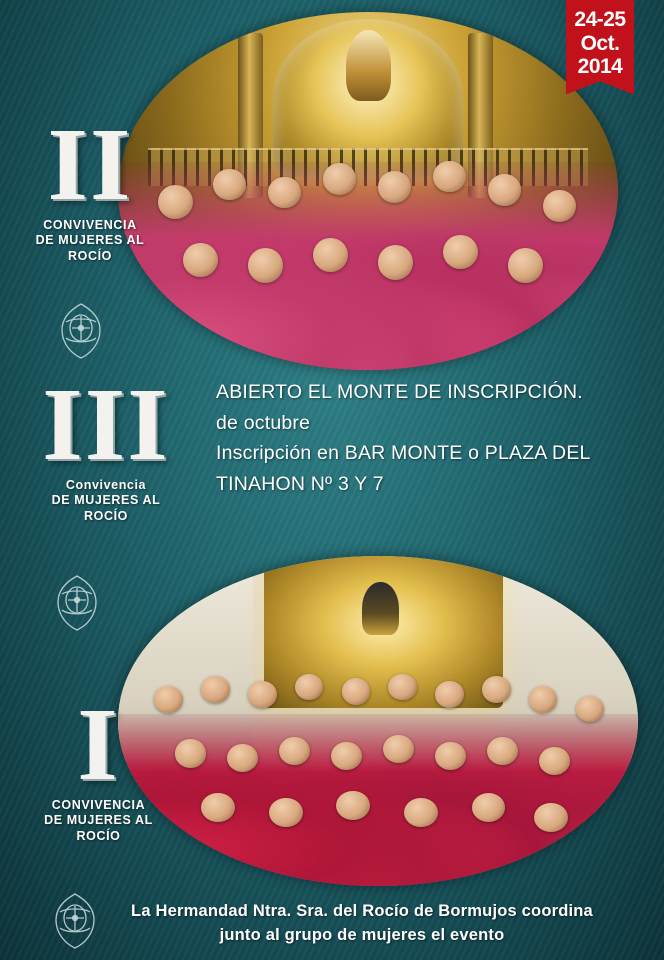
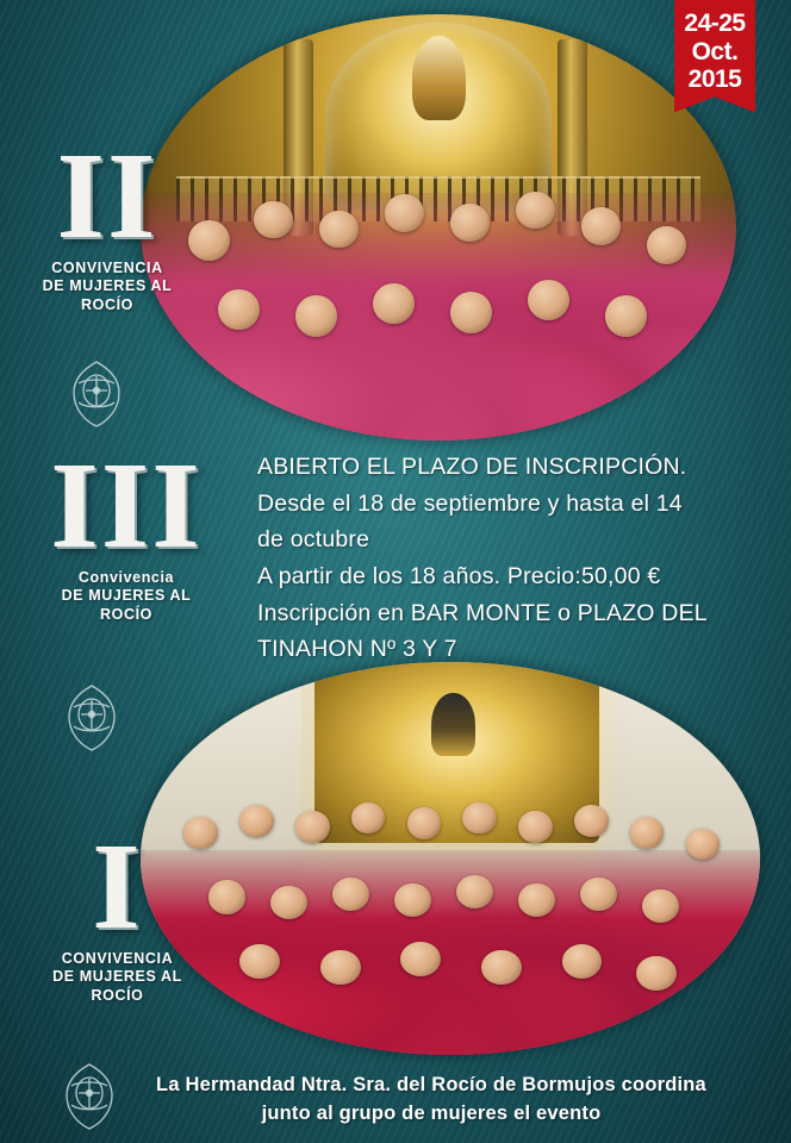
  24-25
  Oct.
- 2014
+ 2015
  II
  CONVIVENCIA
  DE MUJERES AL
  ROCÍO
  III
  Convivencia
  DE MUJERES AL
  ROCÍO
- ABIERTO EL MONTE DE INSCRIPCIÓN.
+ ABIERTO EL PLAZO DE INSCRIPCIÓN.
+ Desde el 18 de septiembre y hasta el 14
  de octubre
+ A partir de los 18 años. Precio:50,00 €
- Inscripción en BAR MONTE o PLAZA DEL
+ Inscripción en BAR MONTE o PLAZO DEL
  TINAHON Nº 3 Y 7
  I
  CONVIVENCIA
  DE MUJERES AL
  ROCÍO
  La Hermandad Ntra. Sra. del Rocío de Bormujos coordina
  junto al grupo de mujeres el evento
